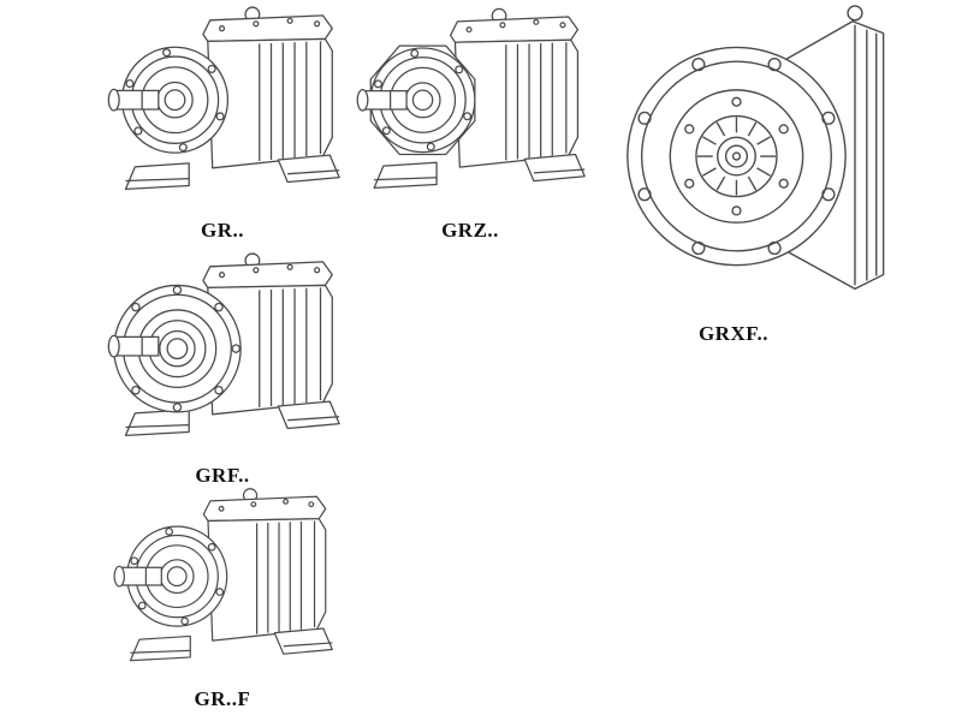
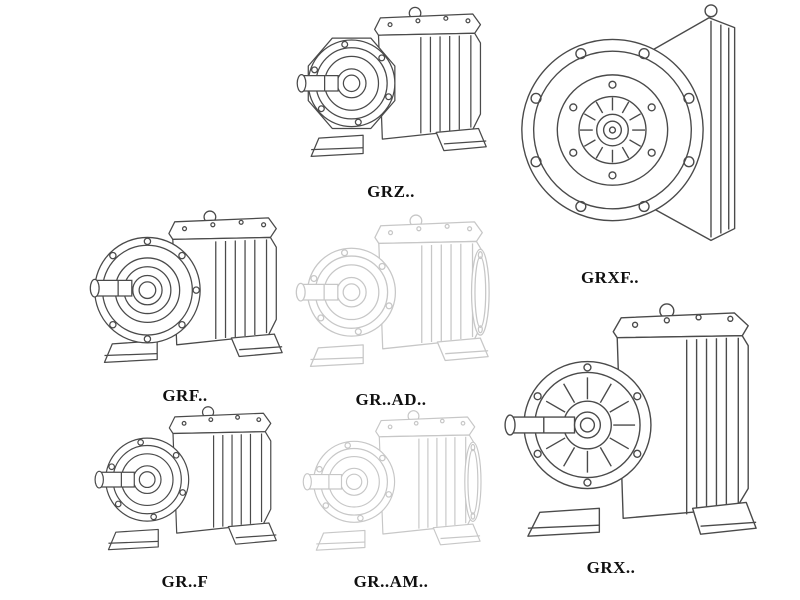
- GR..
  GRZ..
  GRXF..
  GRF..
+ GR..AD..
+ GRX..
  GR..F
+ GR..AM..
